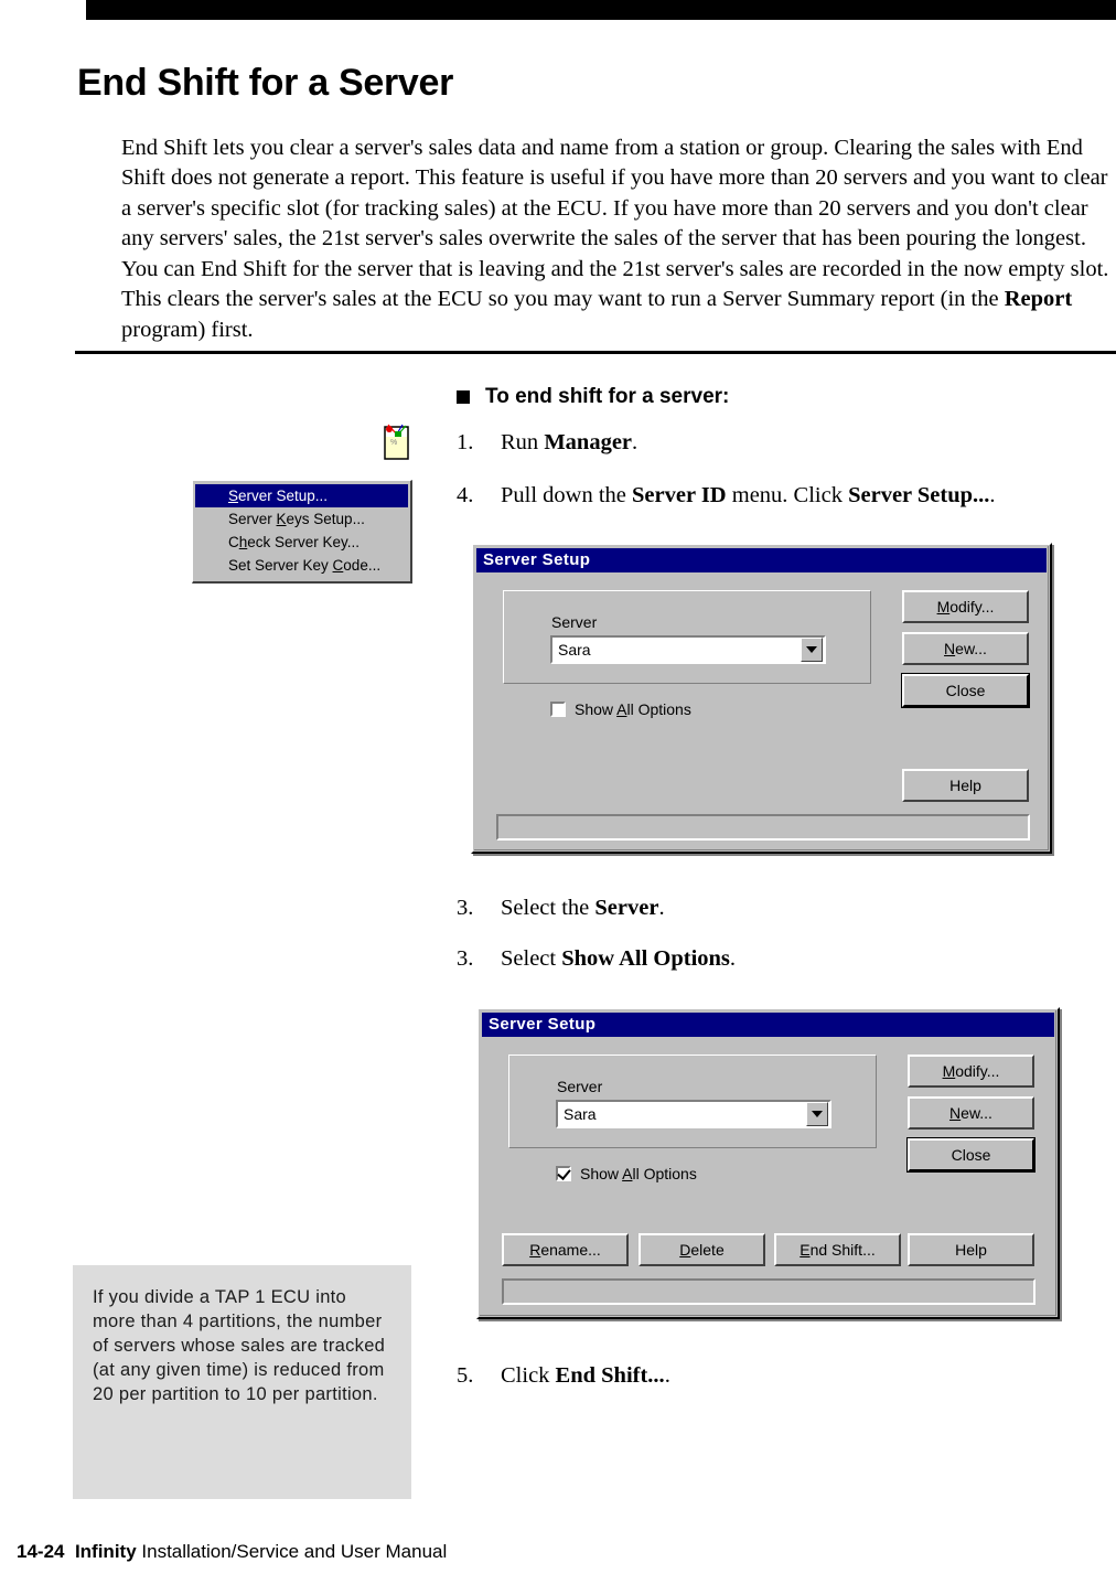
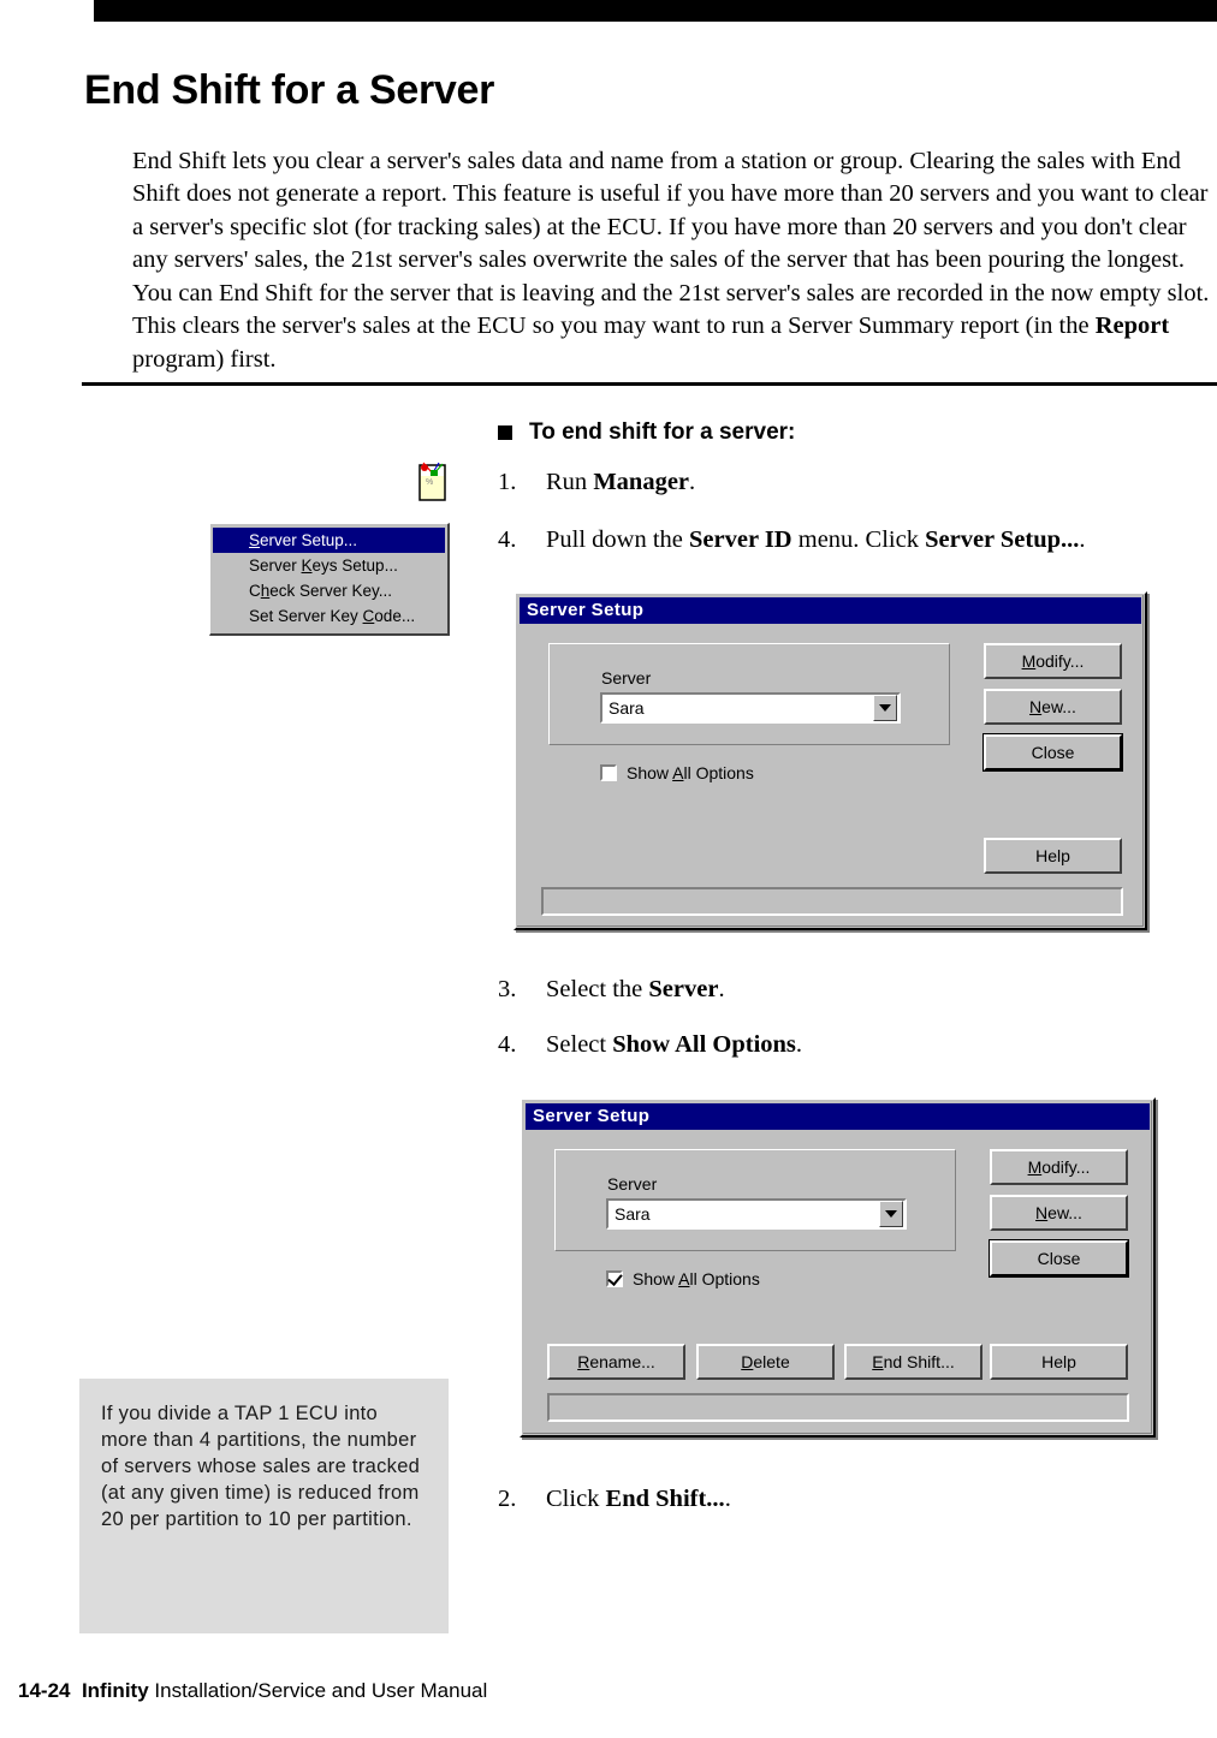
  End Shift for a Server
  End Shift lets you clear a server's sales data and name from a station or group. Clearing the sales with End Shift does not generate a report. This feature is useful if you have more than 20 servers and you want to clear a server's specific slot (for tracking sales) at the ECU. If you have more than 20 servers and you don't clear any servers' sales, the 21st server's sales overwrite the sales of the server that has been pouring the longest. You can End Shift for the server that is leaving and the 21st server's sales are recorded in the now empty slot. This clears the server's sales at the ECU so you may want to run a Server Summary report (in the Report program) first.
  To end shift for a server:
  1. Run Manager.
  4. Pull down the Server ID menu. Click Server Setup....
  3. Select the Server.
- 3. Select Show All Options.
+ 4. Select Show All Options.
- 5. Click End Shift....
+ 2. Click End Shift....
  Server Setup...
  Server Keys Setup...
  Check Server Key...
  Set Server Key Code...
  Server Setup
  Server
  Sara
  Show All Options
  M
  odify...
  N
  ew...
  Close
  Help
  Server Setup
  Server
  Sara
  Show All Options
  M
  odify...
  N
  ew...
  Close
  R
  ename...
  D
  elete
  E
  nd Shift...
  Help
  If you divide a TAP 1 ECU into more than 4 partitions, the number of servers whose sales are tracked (at any given time) is reduced from 20 per partition to 10 per partition.
  14-24 Infinity Installation/Service and User Manual
